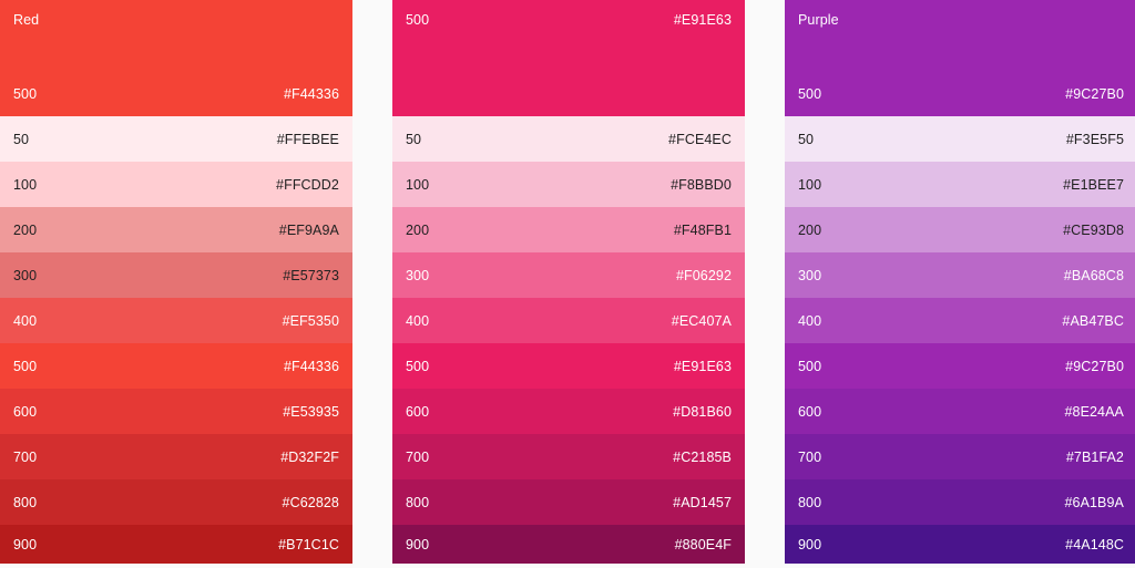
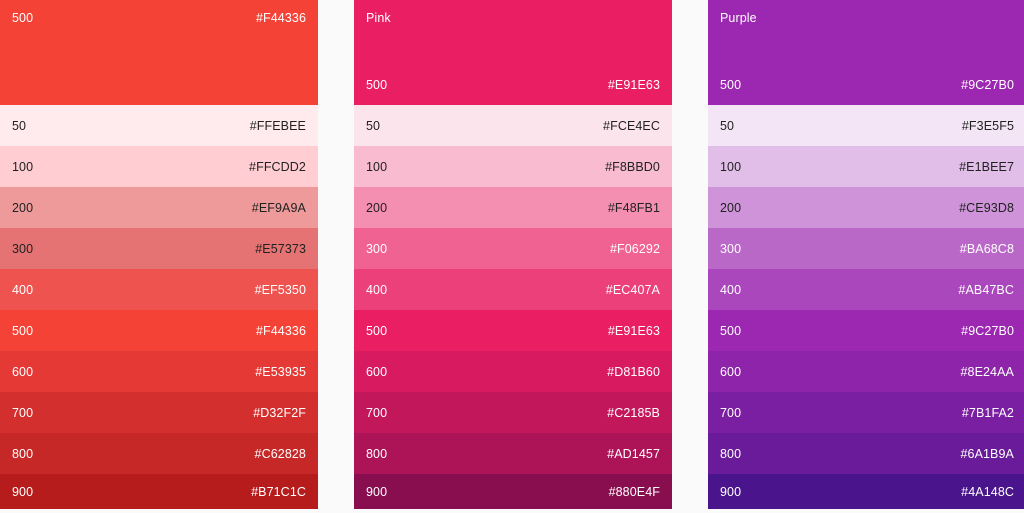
- Red
  500
  #F44336
  50
  #FFEBEE
  100
  #FFCDD2
  200
  #EF9A9A
  300
  #E57373
  400
  #EF5350
  500
  #F44336
  600
  #E53935
  700
  #D32F2F
  800
  #C62828
  900
  #B71C1C
+ Pink
  500
  #E91E63
  50
  #FCE4EC
  100
  #F8BBD0
  200
  #F48FB1
  300
  #F06292
  400
  #EC407A
  500
  #E91E63
  600
  #D81B60
  700
  #C2185B
  800
  #AD1457
  900
  #880E4F
  Purple
  500
  #9C27B0
  50
  #F3E5F5
  100
  #E1BEE7
  200
  #CE93D8
  300
  #BA68C8
  400
  #AB47BC
  500
  #9C27B0
  600
  #8E24AA
  700
  #7B1FA2
  800
  #6A1B9A
  900
  #4A148C
